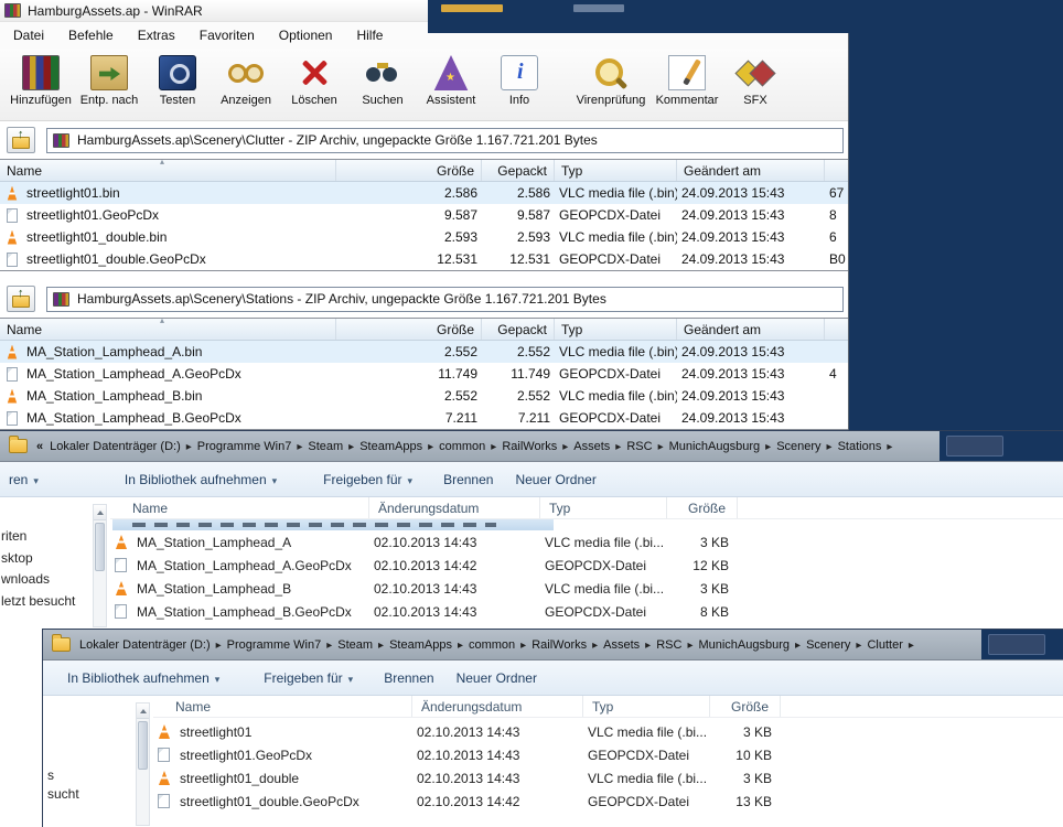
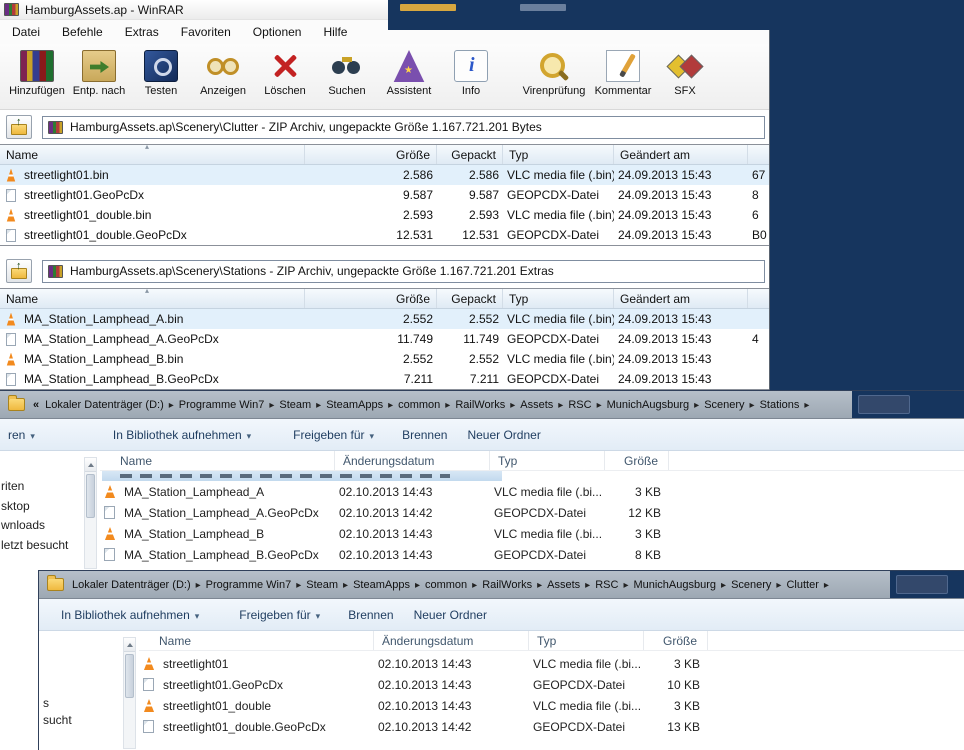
  HamburgAssets.ap - WinRAR
  Datei
  Befehle
  Extras
  Favoriten
  Optionen
  Hilfe
  Hinzufügen
  Entp. nach
  Testen
  Anzeigen
  Löschen
  Suchen
  Assistent
  Info
  Virenprüfung
  Kommentar
  SFX
  HamburgAssets.ap\Scenery\Clutter - ZIP Archiv, ungepackte Größe 1.167.721.201 Bytes
  Name
  Größe
  Gepackt
  Typ
  Geändert am
  streetlight01.bin
  2.586
  2.586
  VLC media file (.bin)
  24.09.2013 15:43
  67
  streetlight01.GeoPcDx
  9.587
  9.587
  GEOPCDX-Datei
  24.09.2013 15:43
  8
  streetlight01_double.bin
  2.593
  2.593
  VLC media file (.bin)
  24.09.2013 15:43
  6
  streetlight01_double.GeoPcDx
  12.531
  12.531
  GEOPCDX-Datei
  24.09.2013 15:43
  B0
- HamburgAssets.ap\Scenery\Stations - ZIP Archiv, ungepackte Größe 1.167.721.201 Bytes
+ HamburgAssets.ap\Scenery\Stations - ZIP Archiv, ungepackte Größe 1.167.721.201 Extras
  Name
  Größe
  Gepackt
  Typ
  Geändert am
  MA_Station_Lamphead_A.bin
  2.552
  2.552
  VLC media file (.bin)
  24.09.2013 15:43
  MA_Station_Lamphead_A.GeoPcDx
  11.749
  11.749
  GEOPCDX-Datei
  24.09.2013 15:43
  4
  MA_Station_Lamphead_B.bin
  2.552
  2.552
  VLC media file (.bin)
  24.09.2013 15:43
  MA_Station_Lamphead_B.GeoPcDx
  7.211
  7.211
  GEOPCDX-Datei
  24.09.2013 15:43
  «
  Lokaler Datenträger (D:)
  Programme Win7
  Steam
  SteamApps
  common
  RailWorks
  Assets
  RSC
  MunichAugsburg
  Scenery
  Stations
  ren
  In Bibliothek aufnehmen
  Freigeben für
  Brennen
  Neuer Ordner
  riten
  sktop
  wnloads
  letzt besucht
  Name
  Änderungsdatum
  Typ
  Größe
  MA_Station_Lamphead_A
  02.10.2013 14:43
  VLC media file (.bi...
  3 KB
  MA_Station_Lamphead_A.GeoPcDx
  02.10.2013 14:42
  GEOPCDX-Datei
  12 KB
  MA_Station_Lamphead_B
  02.10.2013 14:43
  VLC media file (.bi...
  3 KB
  MA_Station_Lamphead_B.GeoPcDx
  02.10.2013 14:43
  GEOPCDX-Datei
  8 KB
  Lokaler Datenträger (D:)
  Programme Win7
  Steam
  SteamApps
  common
  RailWorks
  Assets
  RSC
  MunichAugsburg
  Scenery
  Clutter
  In Bibliothek aufnehmen
  Freigeben für
  Brennen
  Neuer Ordner
  s
  sucht
  Name
  Änderungsdatum
  Typ
  Größe
  streetlight01
  02.10.2013 14:43
  VLC media file (.bi...
  3 KB
  streetlight01.GeoPcDx
  02.10.2013 14:43
  GEOPCDX-Datei
  10 KB
  streetlight01_double
  02.10.2013 14:43
  VLC media file (.bi...
  3 KB
  streetlight01_double.GeoPcDx
  02.10.2013 14:42
  GEOPCDX-Datei
  13 KB
